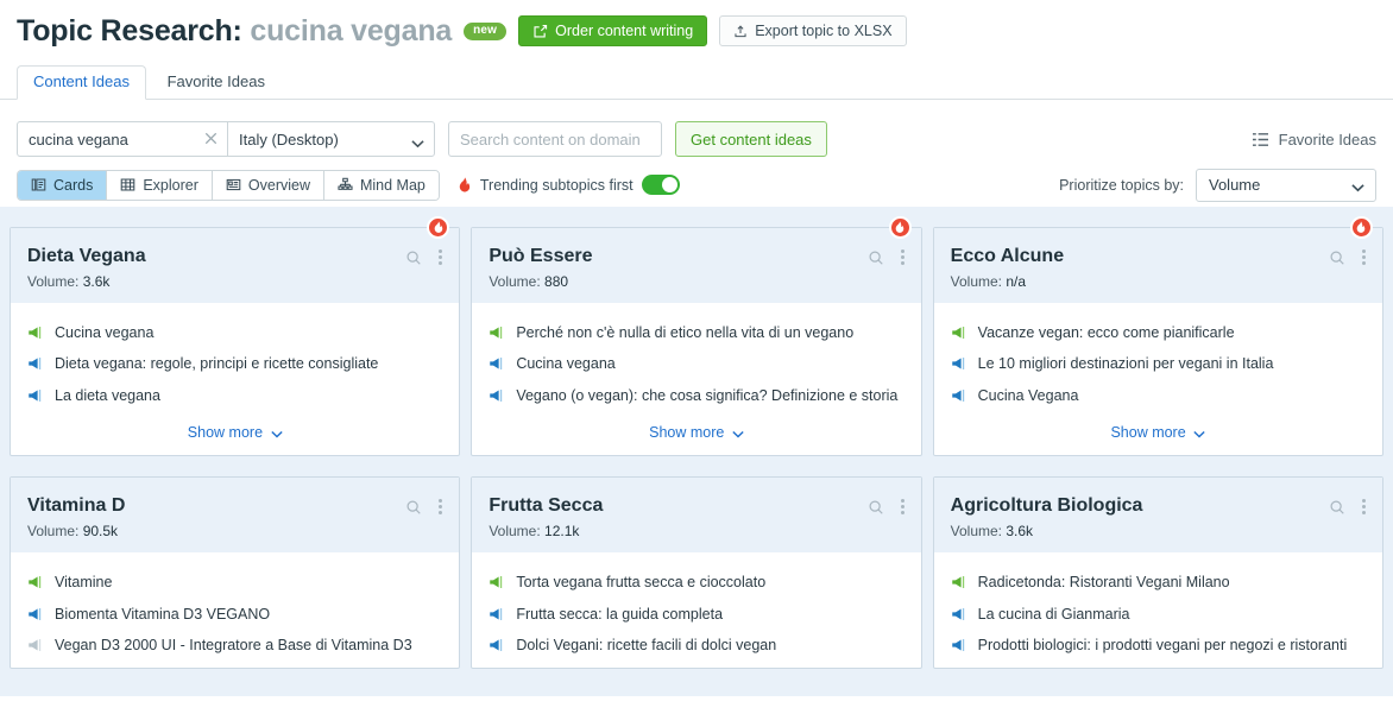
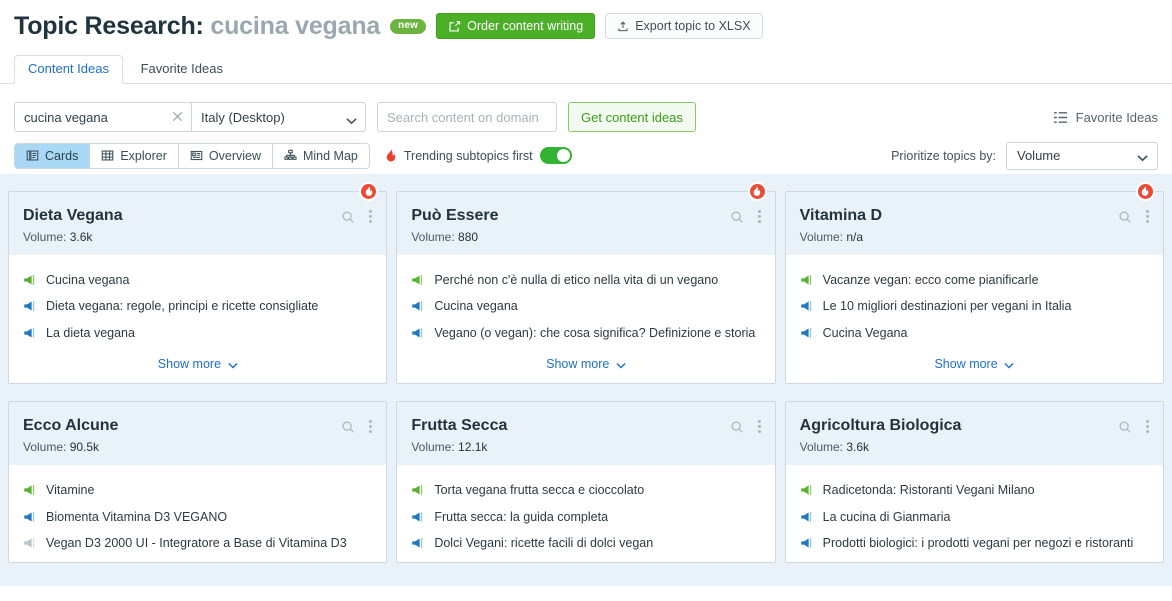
  Topic Research: cucina vegana
  new
  Order content writing
  Export topic to XLSX
  Content Ideas Favorite Ideas
  cucina vegana
  Italy (Desktop)
  Search content on domain
  Get content ideas
  Favorite Ideas
  Cards
  Explorer
  Overview
  Mind Map
  Trending subtopics first
  Prioritize topics by:
  Volume
  Dieta Vegana
  Volume: 3.6k
  Cucina vegana
  Dieta vegana: regole, principi e ricette consigliate
  La dieta vegana
  Show more
  Può Essere
  Volume: 880
  Perché non c'è nulla di etico nella vita di un vegano
  Cucina vegana
  Vegano (o vegan): che cosa significa? Definizione e storia
  Show more
- Ecco Alcune
+ Vitamina D
  Volume: n/a
  Vacanze vegan: ecco come pianificarle
  Le 10 migliori destinazioni per vegani in Italia
  Cucina Vegana
  Show more
- Vitamina D
+ Ecco Alcune
  Volume: 90.5k
  Vitamine
  Biomenta Vitamina D3 VEGANO
  Vegan D3 2000 UI - Integratore a Base di Vitamina D3
  Frutta Secca
  Volume: 12.1k
  Torta vegana frutta secca e cioccolato
  Frutta secca: la guida completa
  Dolci Vegani: ricette facili di dolci vegan
  Agricoltura Biologica
  Volume: 3.6k
  Radicetonda: Ristoranti Vegani Milano
  La cucina di Gianmaria
  Prodotti biologici: i prodotti vegani per negozi e ristoranti
